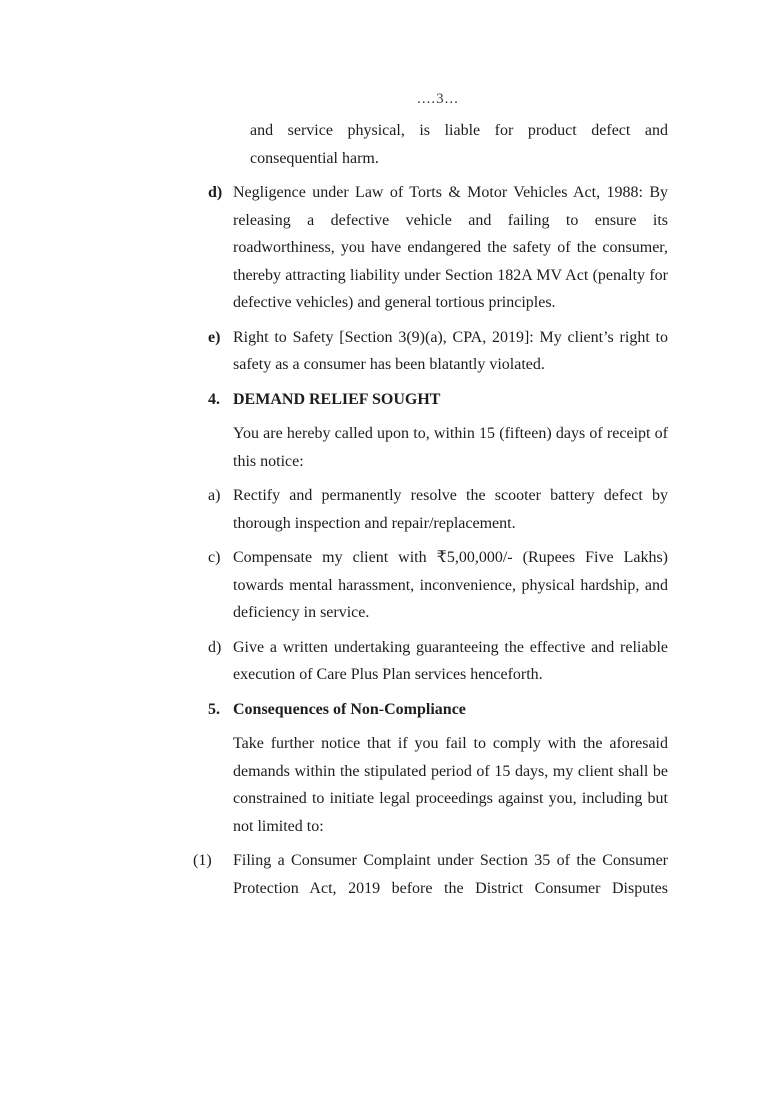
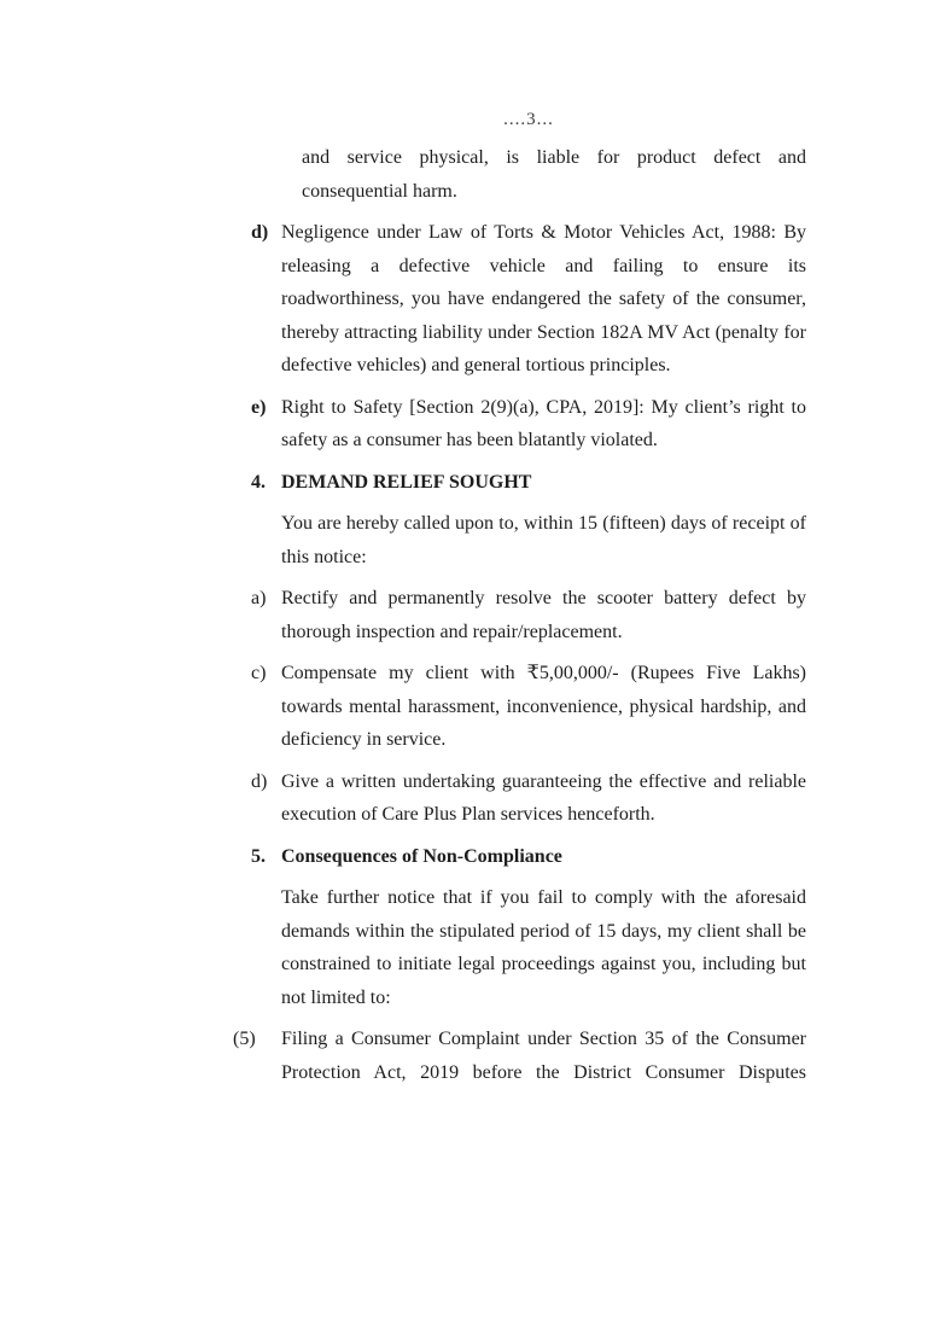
  ....3...
  and service physical, is liable for product defect and consequential harm.
  d)
  Negligence under Law of Torts & Motor Vehicles Act, 1988: By releasing a defective vehicle and failing to ensure its roadworthiness, you have endangered the safety of the consumer, thereby attracting liability under Section 182A MV Act (penalty for defective vehicles) and general tortious principles.
  e)
- Right to Safety [Section 3(9)(a), CPA, 2019]: My client’s right to safety as a consumer has been blatantly violated.
+ Right to Safety [Section 2(9)(a), CPA, 2019]: My client’s right to safety as a consumer has been blatantly violated.
  4.
  DEMAND RELIEF SOUGHT
  You are hereby called upon to, within 15 (fifteen) days of receipt of this notice:
  a)
  Rectify and permanently resolve the scooter battery defect by thorough inspection and repair/replacement.
  c)
  Compensate my client with ₹5,00,000/- (Rupees Five Lakhs) towards mental harassment, inconvenience, physical hardship, and deficiency in service.
  d)
  Give a written undertaking guaranteeing the effective and reliable execution of Care Plus Plan services henceforth.
  5.
  Consequences of Non-Compliance
  Take further notice that if you fail to comply with the aforesaid demands within the stipulated period of 15 days, my client shall be constrained to initiate legal proceedings against you, including but not limited to:
- (1)
+ (5)
  Filing a Consumer Complaint under Section 35 of the Consumer Protection Act, 2019 before the District Consumer Disputes
